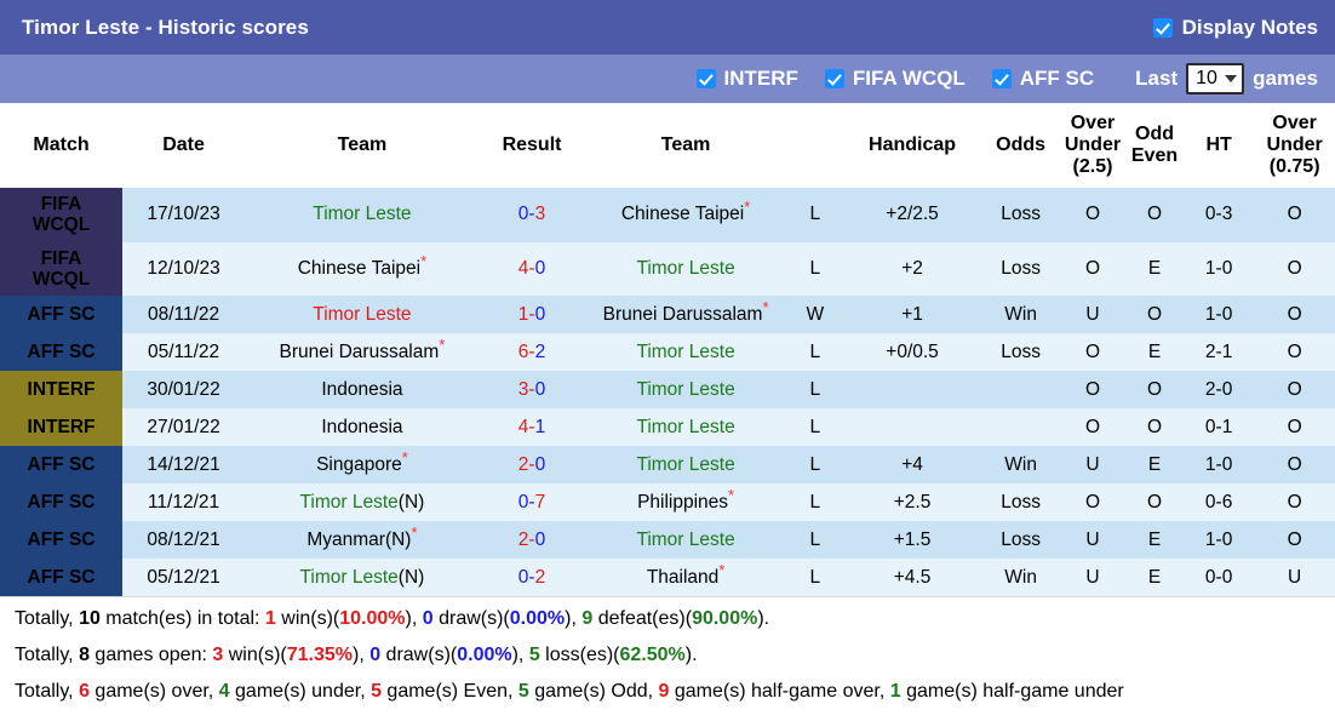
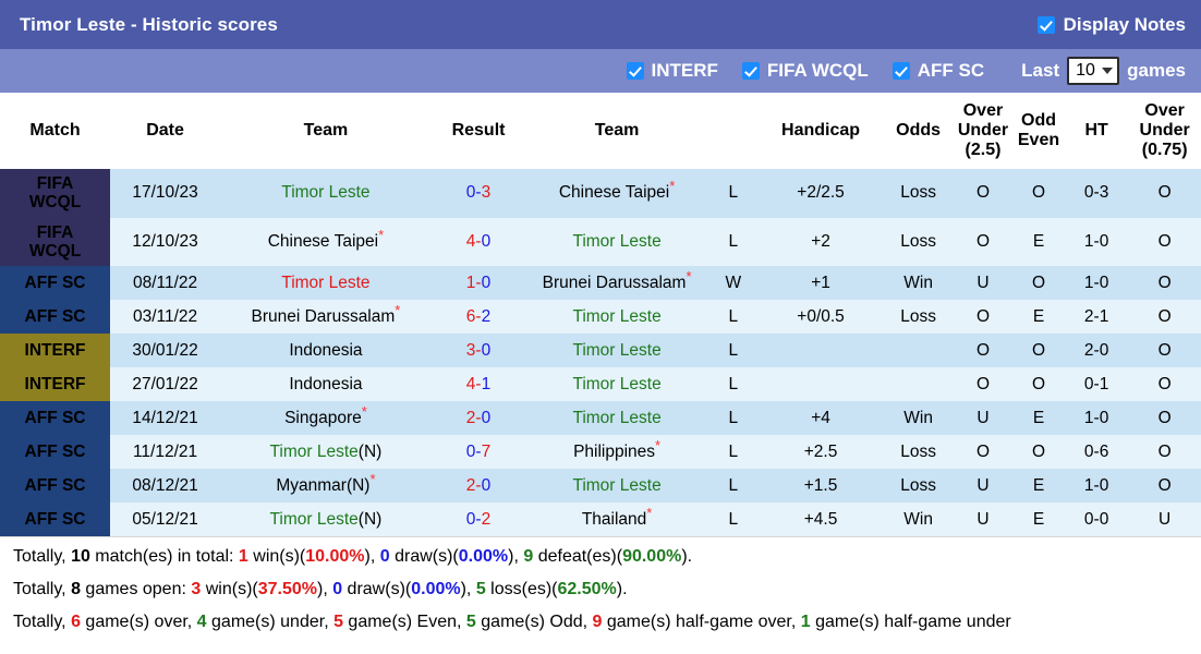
  Timor Leste - Historic scores
  Display Notes
  INTERF
  FIFA WCQL
  AFF SC
  Last
  10
  games
  Match	Date	Team	Result	Team		Handicap	Odds	Over Under (2.5)	Odd Even	HT	Over Under (0.75)
  FIFAWCQL	17/10/23	Timor Leste	0-3	Chinese Taipei*	L	+2/2.5	Loss	O	O	0-3	O
  FIFAWCQL	12/10/23	Chinese Taipei*	4-0	Timor Leste	L	+2	Loss	O	E	1-0	O
  AFF SC	08/11/22	Timor Leste	1-0	Brunei Darussalam*	W	+1	Win	U	O	1-0	O
- AFF SC	05/11/22	Brunei Darussalam*	6-2	Timor Leste	L	+0/0.5	Loss	O	E	2-1	O
+ AFF SC	03/11/22	Brunei Darussalam*	6-2	Timor Leste	L	+0/0.5	Loss	O	E	2-1	O
  INTERF	30/01/22	Indonesia	3-0	Timor Leste	L			O	O	2-0	O
  INTERF	27/01/22	Indonesia	4-1	Timor Leste	L			O	O	0-1	O
  AFF SC	14/12/21	Singapore*	2-0	Timor Leste	L	+4	Win	U	E	1-0	O
  AFF SC	11/12/21	Timor Leste(N)	0-7	Philippines*	L	+2.5	Loss	O	O	0-6	O
  AFF SC	08/12/21	Myanmar(N)*	2-0	Timor Leste	L	+1.5	Loss	U	E	1-0	O
  AFF SC	05/12/21	Timor Leste(N)	0-2	Thailand*	L	+4.5	Win	U	E	0-0	U
  Totally, 10 match(es) in total: 1 win(s)(10.00%), 0 draw(s)(0.00%), 9 defeat(es)(90.00%).
- Totally, 8 games open: 3 win(s)(71.35%), 0 draw(s)(0.00%), 5 loss(es)(62.50%).
+ Totally, 8 games open: 3 win(s)(37.50%), 0 draw(s)(0.00%), 5 loss(es)(62.50%).
  Totally, 6 game(s) over, 4 game(s) under, 5 game(s) Even, 5 game(s) Odd, 9 game(s) half-game over, 1 game(s) half-game under
